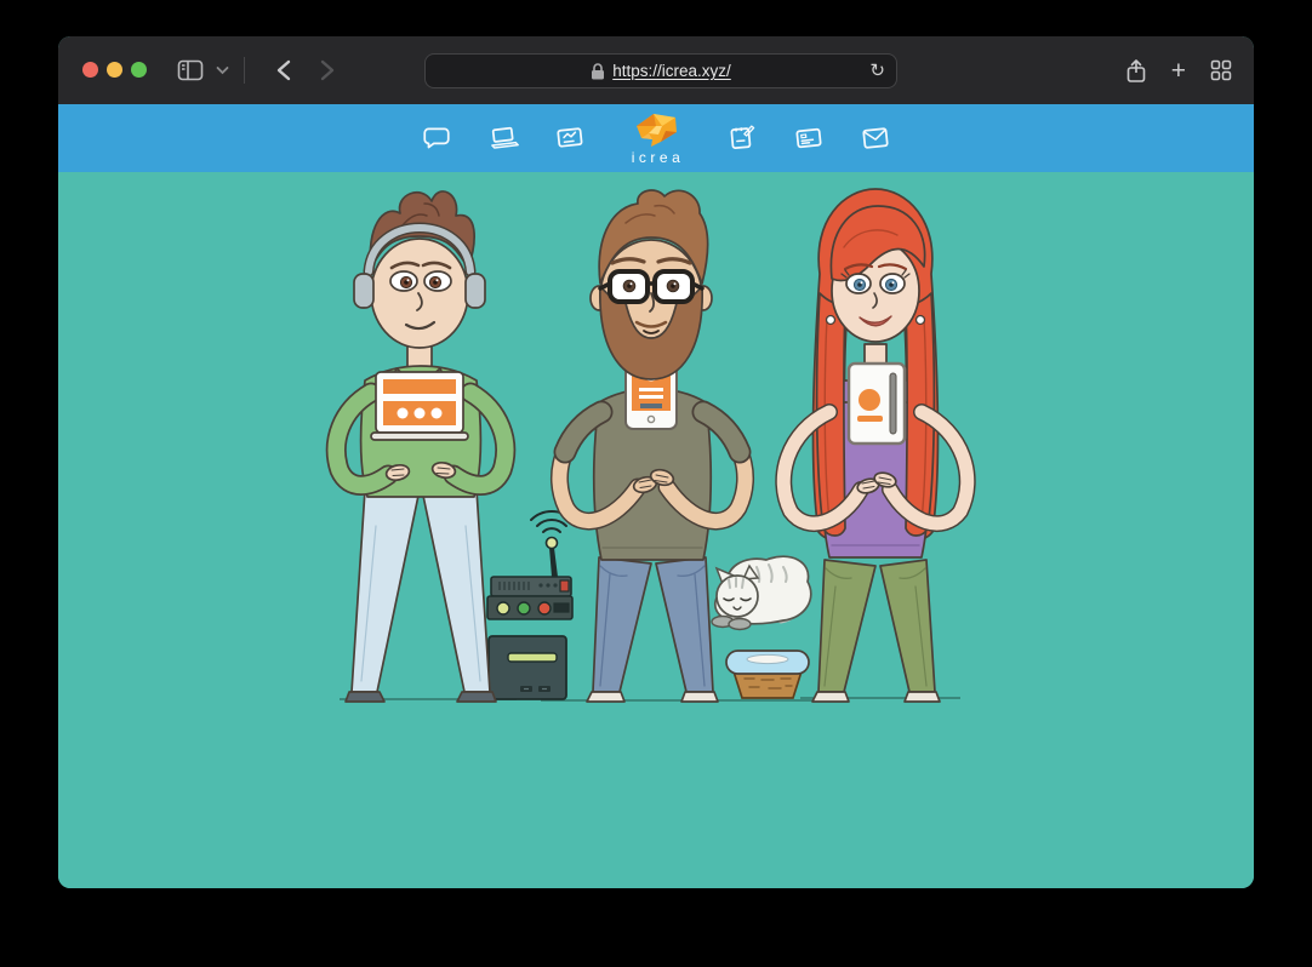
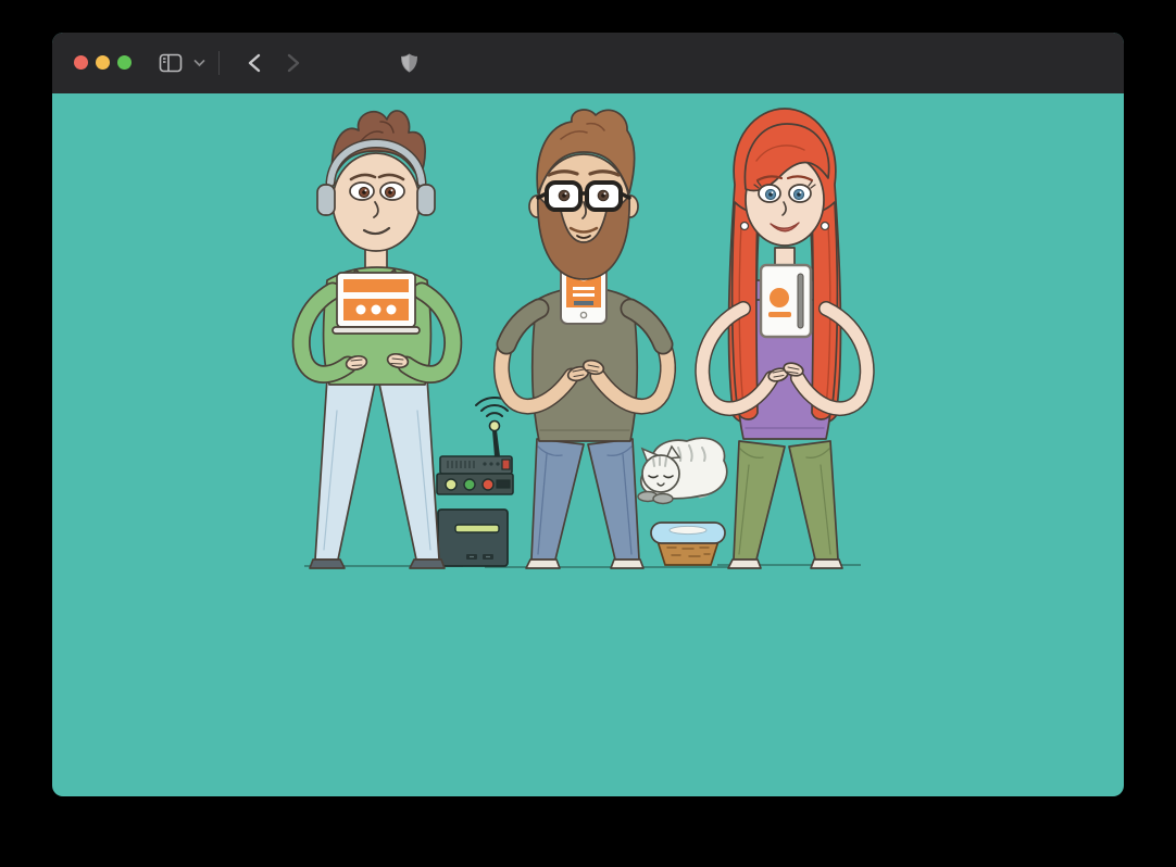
- https://icrea.xyz/
- ↻
- +
- icrea
